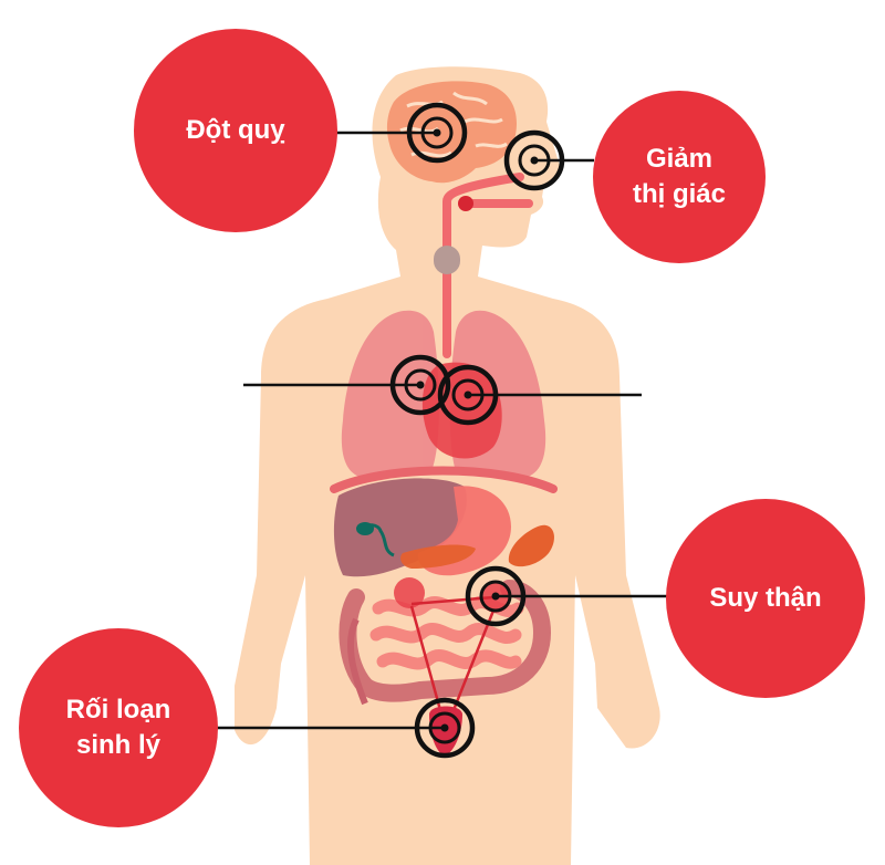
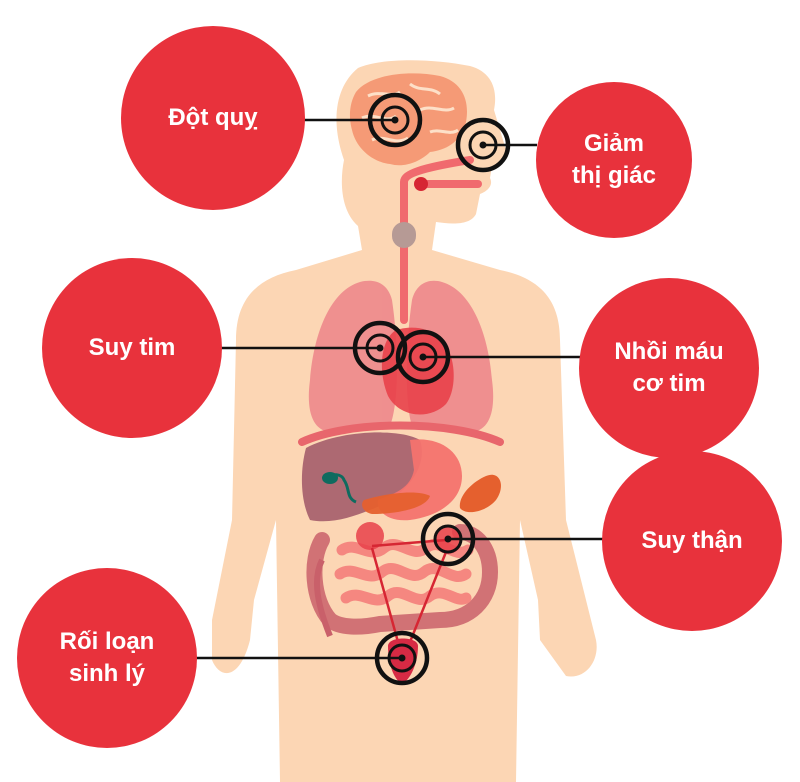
  Đột quỵ
  Giảm
  thị giác
+ Suy tim
+ Nhồi máu
+ cơ tim
  Suy thận
  Rối loạn
  sinh lý
